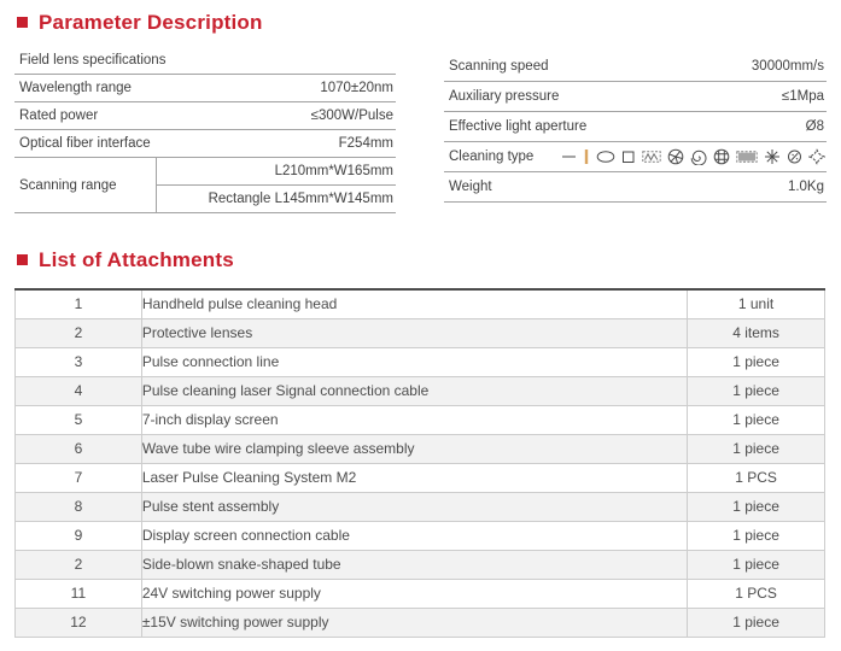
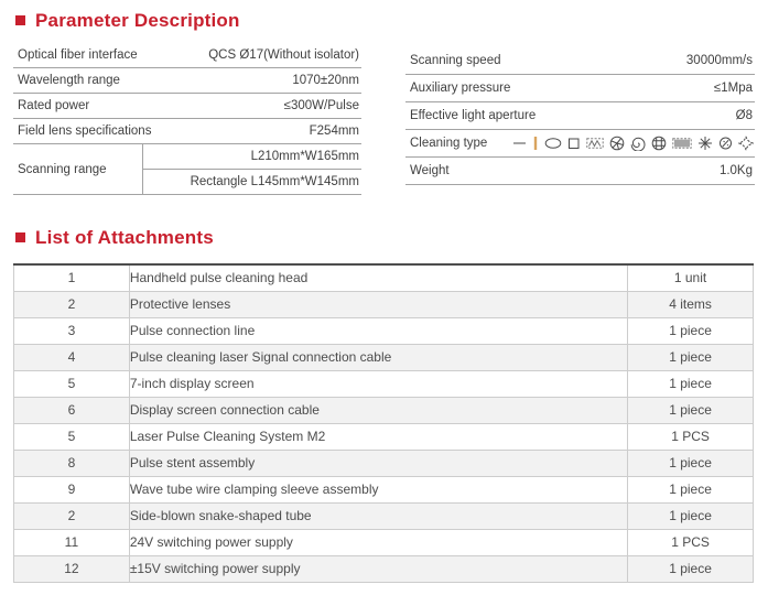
  Parameter Description
- Field lens specifications
+ Optical fiber interface
+ QCS Ø17(Without isolator)
  Wavelength range
  1070±20nm
  Rated power
  ≤300W/Pulse
- Optical fiber interface
+ Field lens specifications
  F254mm
  Scanning range
  L210mm*W165mm
  Rectangle L145mm*W145mm
  Scanning speed
  30000mm/s
  Auxiliary pressure
  ≤1Mpa
  Effective light aperture
  Ø8
  Cleaning type
  Weight
  1.0Kg
  List of Attachments
  1	Handheld pulse cleaning head	1 unit
  2	Protective lenses	4 items
  3	Pulse connection line	1 piece
  4	Pulse cleaning laser Signal connection cable	1 piece
  5	7-inch display screen	1 piece
- 6	Wave tube wire clamping sleeve assembly	1 piece
+ 6	Display screen connection cable	1 piece
- 7	Laser Pulse Cleaning System M2	1 PCS
+ 5	Laser Pulse Cleaning System M2	1 PCS
  8	Pulse stent assembly	1 piece
- 9	Display screen connection cable	1 piece
+ 9	Wave tube wire clamping sleeve assembly	1 piece
  2	Side-blown snake-shaped tube	1 piece
  11	24V switching power supply	1 PCS
  12	±15V switching power supply	1 piece
